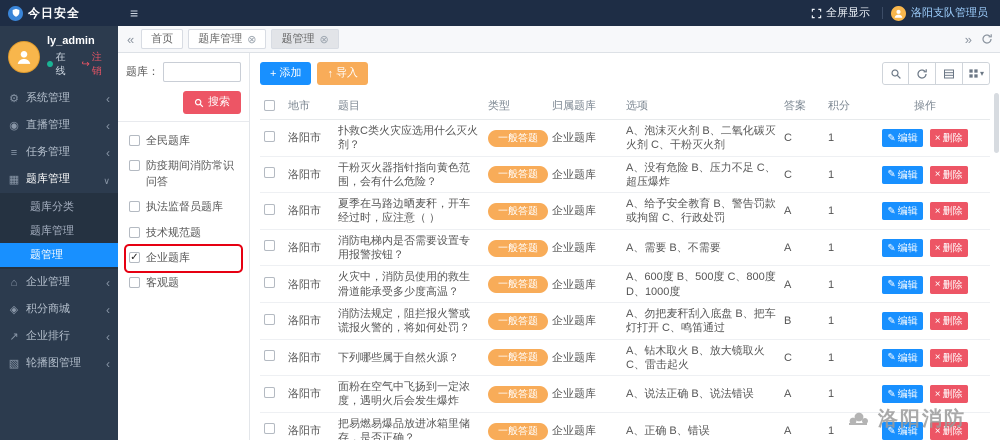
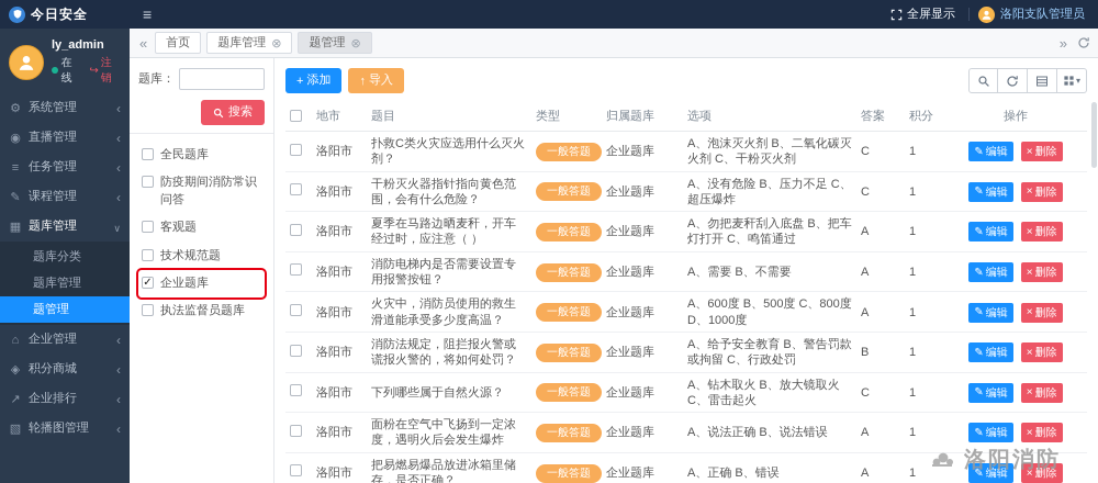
  今日安全
  ≡
  全屏显示
  洛阳支队管理员
  ly_admin
  在线
  ↪
  注销
  ⚙
  系统管理
  ◉
  直播管理
  ≡
  任务管理
+ ✎
+ 课程管理
  ▦
  题库管理
  题库分类
  题库管理
  题管理
  ⌂
  企业管理
  ◈
  积分商城
  ↗
  企业排行
  ▧
  轮播图管理
  «
  首页
  题库管理
  ⊗
  题管理
  ⊗
  »
  题库：
  搜索
  全民题库
  防疫期间消防常识问答
- 执法监督员题库
+ 客观题
  技术规范题
  企业题库
- 客观题
+ 执法监督员题库
  +
  添加
  ↑
  导入
  ▾
  	地市	题目	类型	归属题库	选项	答案	积分	操作
  	洛阳市	扑救C类火灾应选用什么灭火剂？	一般答题	企业题库	A、泡沫灭火剂 B、二氧化碳灭火剂 C、干粉灭火剂	C	1	✎ 编辑 × 删除
  	洛阳市	干粉灭火器指针指向黄色范围，会有什么危险？	一般答题	企业题库	A、没有危险 B、压力不足 C、超压爆炸	C	1	✎ 编辑 × 删除
- 	洛阳市	夏季在马路边晒麦秆，开车经过时，应注意（ ）	一般答题	企业题库	A、给予安全教育 B、警告罚款或拘留 C、行政处罚	A	1	✎ 编辑 × 删除
+ 	洛阳市	夏季在马路边晒麦秆，开车经过时，应注意（ ）	一般答题	企业题库	A、勿把麦秆刮入底盘 B、把车灯打开 C、鸣笛通过	A	1	✎ 编辑 × 删除
  	洛阳市	消防电梯内是否需要设置专用报警按钮？	一般答题	企业题库	A、需要 B、不需要	A	1	✎ 编辑 × 删除
  	洛阳市	火灾中，消防员使用的救生滑道能承受多少度高温？	一般答题	企业题库	A、600度 B、500度 C、800度 D、1000度	A	1	✎ 编辑 × 删除
- 	洛阳市	消防法规定，阻拦报火警或谎报火警的，将如何处罚？	一般答题	企业题库	A、勿把麦秆刮入底盘 B、把车灯打开 C、鸣笛通过	B	1	✎ 编辑 × 删除
+ 	洛阳市	消防法规定，阻拦报火警或谎报火警的，将如何处罚？	一般答题	企业题库	A、给予安全教育 B、警告罚款或拘留 C、行政处罚	B	1	✎ 编辑 × 删除
  	洛阳市	下列哪些属于自然火源？	一般答题	企业题库	A、钻木取火 B、放大镜取火 C、雷击起火	C	1	✎ 编辑 × 删除
  	洛阳市	面粉在空气中飞扬到一定浓度，遇明火后会发生爆炸	一般答题	企业题库	A、说法正确 B、说法错误	A	1	✎ 编辑 × 删除
  	洛阳市	把易燃易爆品放进冰箱里储存，是否正确？	一般答题	企业题库	A、正确 B、错误	A	1	✎ 编辑 × 删除
  洛阳消防
